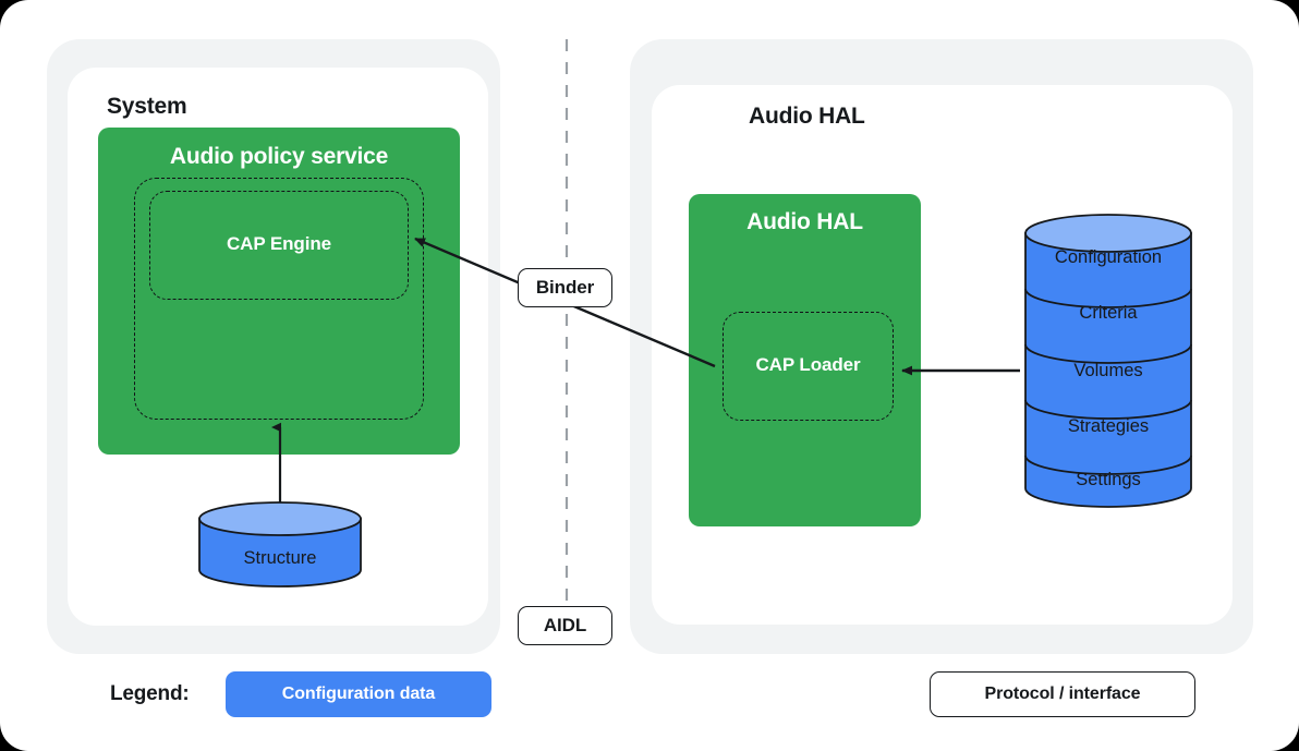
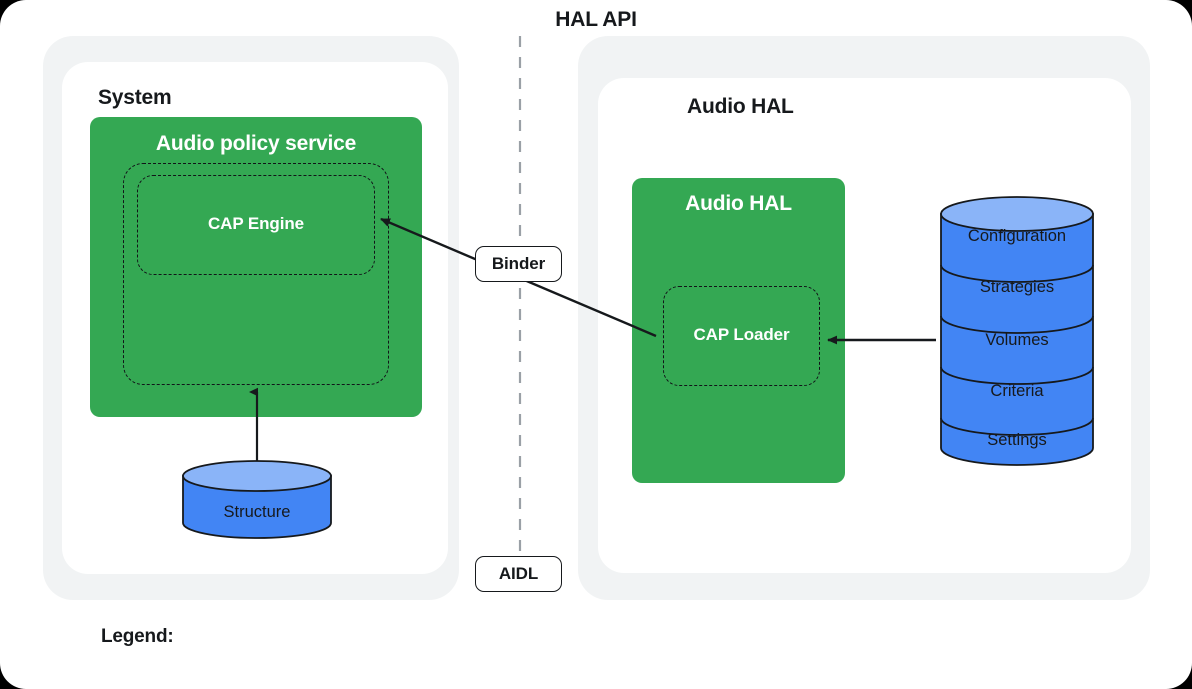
+ HAL API
  System
  Audio policy service
  CAP Engine
  Structure
  Audio HAL
  Audio HAL
  CAP Loader
  Configuration
- Criteria
+ Strategies
  Volumes
- Strategies
+ Criteria
  Settings
  Binder
  AIDL
  Legend:
- Configuration data
- Protocol / interface
